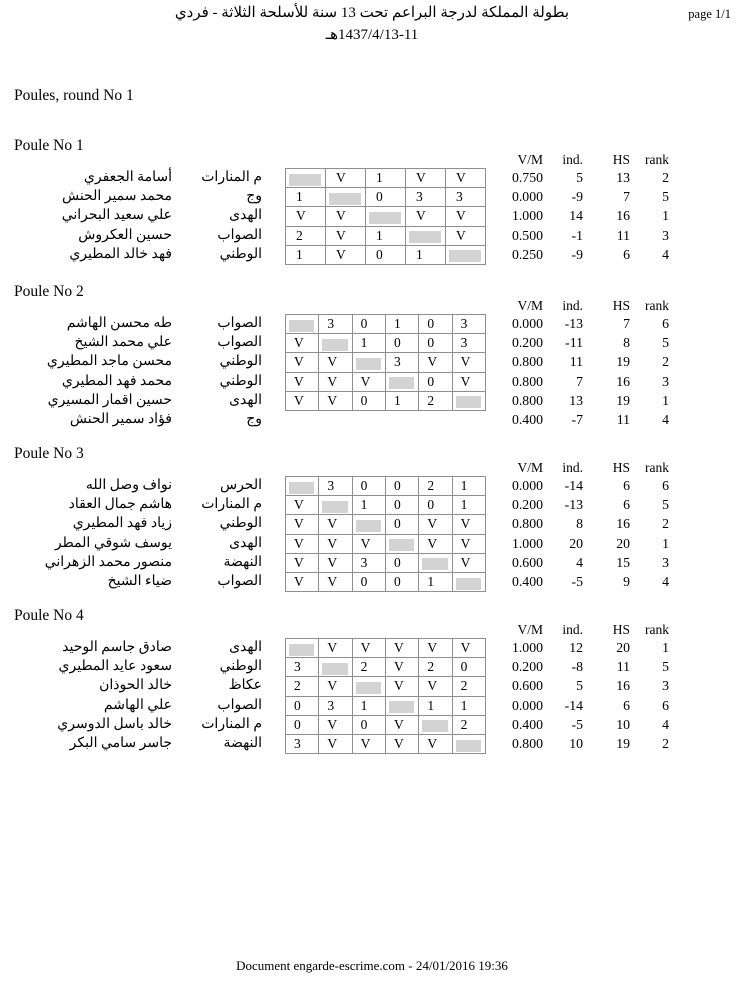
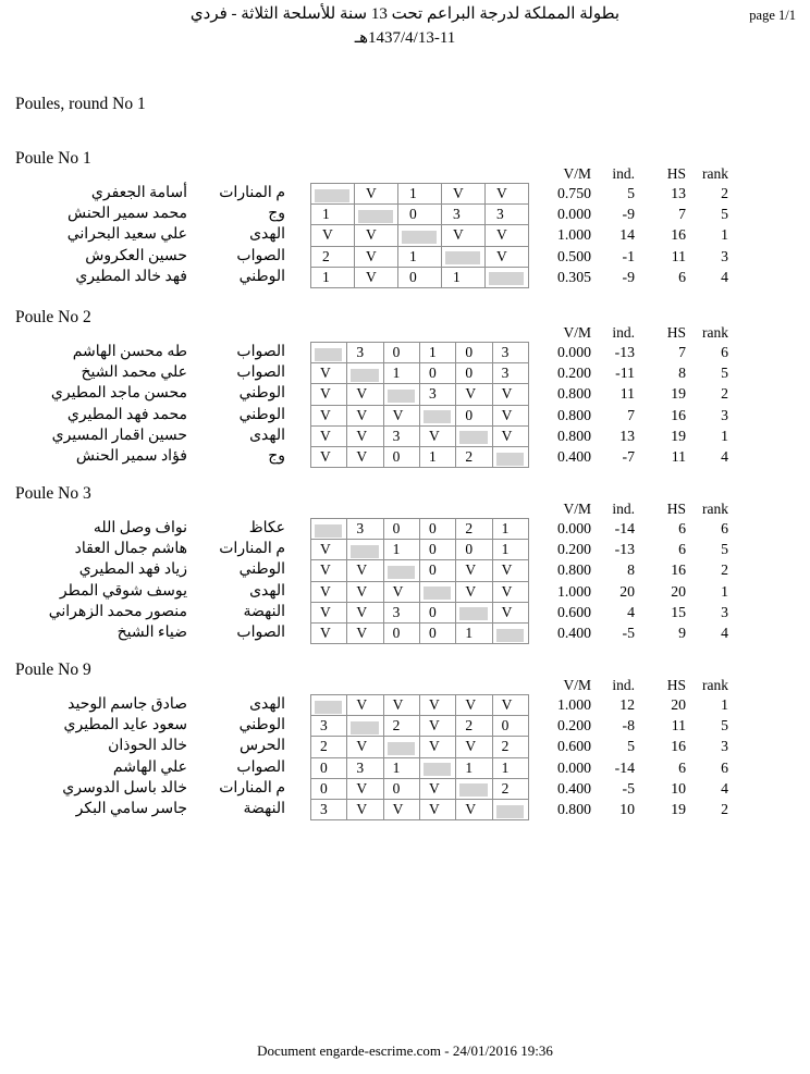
  page 1/1
  بطولة المملكة لدرجة البراعم تحت 13 سنة للأسلحة الثلاثة - فردي
  1437/4/13-11هـ
  Poules, round No 1
  Poule No 1
  V/M
  ind.
  HS
  rank
  أسامة الجعفري
  م المنارات
  0.750
  5
  13
  2
  محمد سمير الحنش
  وج
  0.000
  -9
  7
  5
  علي سعيد البحراني
  الهدى
  1.000
  14
  16
  1
  حسين العكروش
  الصواب
  0.500
  -1
  11
  3
  فهد خالد المطيري
  الوطني
- 0.250
+ 0.305
  -9
  6
  4
  	V	1	V	V
  1		0	3	3
  V	V		V	V
  2	V	1		V
  1	V	0	1
  Poule No 2
  V/M
  ind.
  HS
  rank
  طه محسن الهاشم
  الصواب
  0.000
  -13
  7
  6
  علي محمد الشيخ
  الصواب
  0.200
  -11
  8
  5
  محسن ماجد المطيري
  الوطني
  0.800
  11
  19
  2
  محمد فهد المطيري
  الوطني
  0.800
  7
  16
  3
  حسين اقمار المسيري
  الهدى
  0.800
  13
  19
  1
  فؤاد سمير الحنش
  وج
  0.400
  -7
  11
  4
  	3	0	1	0	3
  V		1	0	0	3
  V	V		3	V	V
  V	V	V		0	V
+ V	V	3	V		V
  V	V	0	1	2
  Poule No 3
  V/M
  ind.
  HS
  rank
  نواف وصل الله
- الحرس
+ عكاظ
  0.000
  -14
  6
  6
  هاشم جمال العقاد
  م المنارات
  0.200
  -13
  6
  5
  زياد فهد المطيري
  الوطني
  0.800
  8
  16
  2
  يوسف شوقي المطر
  الهدى
  1.000
  20
  20
  1
  منصور محمد الزهراني
  النهضة
  0.600
  4
  15
  3
  ضياء الشيخ
  الصواب
  0.400
  -5
  9
  4
  	3	0	0	2	1
  V		1	0	0	1
  V	V		0	V	V
  V	V	V		V	V
  V	V	3	0		V
  V	V	0	0	1
- Poule No 4
+ Poule No 9
  V/M
  ind.
  HS
  rank
  صادق جاسم الوحيد
  الهدى
  1.000
  12
  20
  1
  سعود عايد المطيري
  الوطني
  0.200
  -8
  11
  5
  خالد الحوذان
- عكاظ
+ الحرس
  0.600
  5
  16
  3
  علي الهاشم
  الصواب
  0.000
  -14
  6
  6
  خالد باسل الدوسري
  م المنارات
  0.400
  -5
  10
  4
  جاسر سامي البكر
  النهضة
  0.800
  10
  19
  2
  	V	V	V	V	V
  3		2	V	2	0
  2	V		V	V	2
  0	3	1		1	1
  0	V	0	V		2
  3	V	V	V	V
  Document engarde-escrime.com - 24/01/2016 19:36
